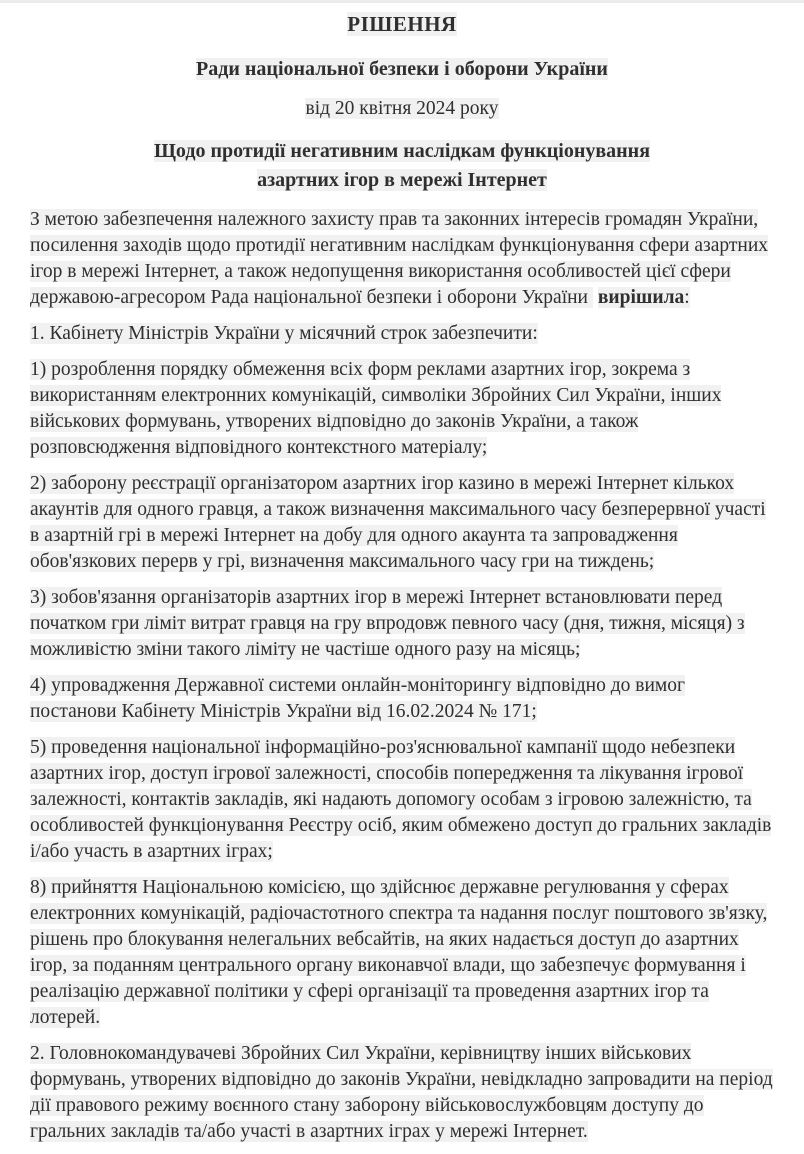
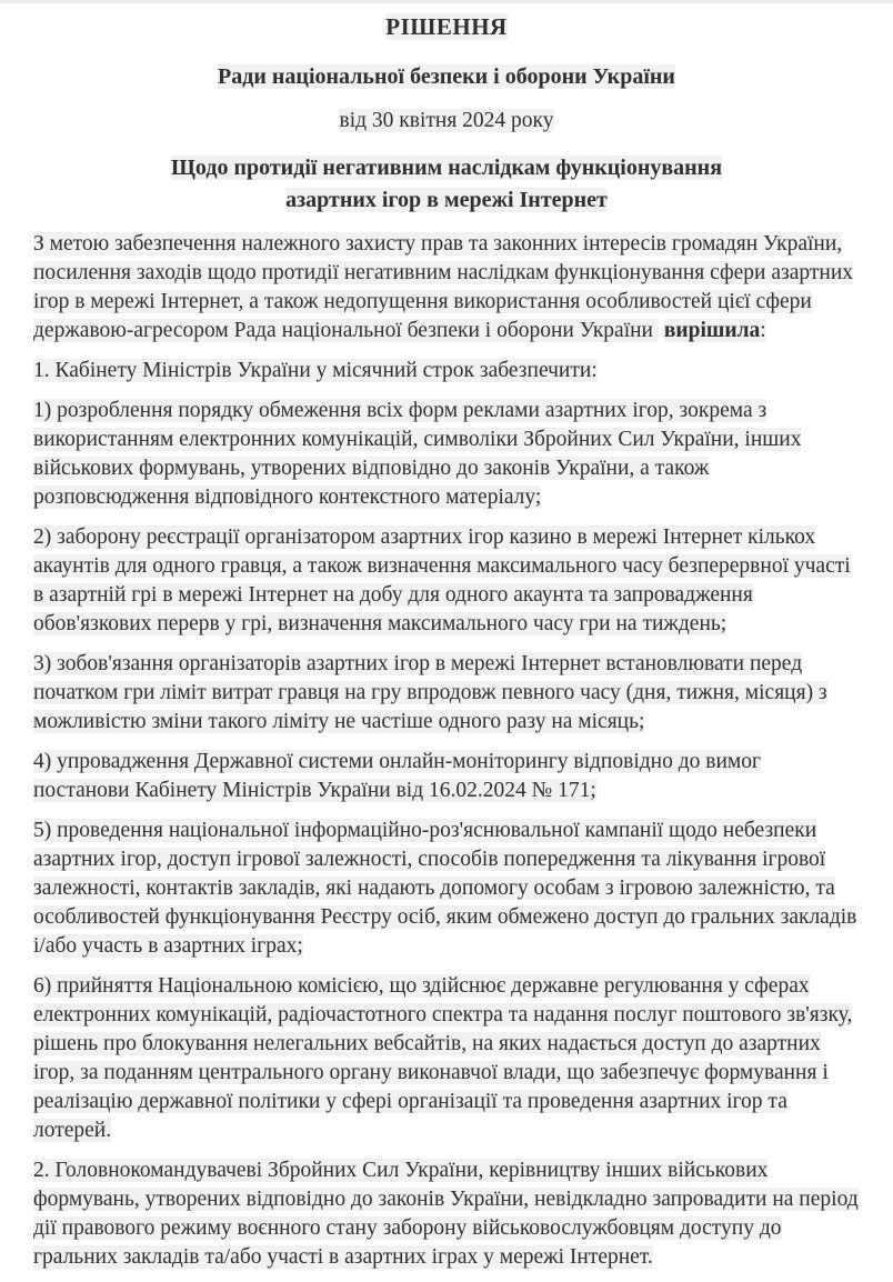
  РІШЕННЯ
  Ради національної безпеки і оборони України
- від 20 квітня 2024 року
+ від 30 квітня 2024 року
  Щодо протидії негативним наслідкам функціонування
  азартних ігор в мережі Інтернет
  З метою забезпечення належного захисту прав та законних інтересів громадян України, посилення заходів щодо протидії негативним наслідкам функціонування сфери азартних ігор в мережі Інтернет, а також недопущення використання особливостей цієї сфери державою-агресором Рада національної безпеки і оборони України вирішила:
  1. Кабінету Міністрів України у місячний строк забезпечити:
  1) розроблення порядку обмеження всіх форм реклами азартних ігор, зокрема з використанням електронних комунікацій, символіки Збройних Сил України, інших військових формувань, утворених відповідно до законів України, а також розповсюдження відповідного контекстного матеріалу;
  2) заборону реєстрації організатором азартних ігор казино в мережі Інтернет кількох акаунтів для одного гравця, а також визначення максимального часу безперервної участі в азартній грі в мережі Інтернет на добу для одного акаунта та запровадження обов'язкових перерв у грі, визначення максимального часу гри на тиждень;
  3) зобов'язання організаторів азартних ігор в мережі Інтернет встановлювати перед початком гри ліміт витрат гравця на гру впродовж певного часу (дня, тижня, місяця) з можливістю зміни такого ліміту не частіше одного разу на місяць;
  4) упровадження Державної системи онлайн-моніторингу відповідно до вимог постанови Кабінету Міністрів України від 16.02.2024 № 171;
  5) проведення національної інформаційно-роз'яснювальної кампанії щодо небезпеки азартних ігор, доступ ігрової залежності, способів попередження та лікування ігрової залежності, контактів закладів, які надають допомогу особам з ігровою залежністю, та особливостей функціонування Реєстру осіб, яким обмежено доступ до гральних закладів і/або участь в азартних іграх;
- 8) прийняття Національною комісією, що здійснює державне регулювання у сферах електронних комунікацій, радіочастотного спектра та надання послуг поштового зв'язку, рішень про блокування нелегальних вебсайтів, на яких надається доступ до азартних ігор, за поданням центрального органу виконавчої влади, що забезпечує формування і реалізацію державної політики у сфері організації та проведення азартних ігор та лотерей.
+ 6) прийняття Національною комісією, що здійснює державне регулювання у сферах електронних комунікацій, радіочастотного спектра та надання послуг поштового зв'язку, рішень про блокування нелегальних вебсайтів, на яких надається доступ до азартних ігор, за поданням центрального органу виконавчої влади, що забезпечує формування і реалізацію державної політики у сфері організації та проведення азартних ігор та лотерей.
  2. Головнокомандувачеві Збройних Сил України, керівництву інших військових формувань, утворених відповідно до законів України, невідкладно запровадити на період дії правового режиму воєнного стану заборону військовослужбовцям доступу до гральних закладів та/або участі в азартних іграх у мережі Інтернет.
